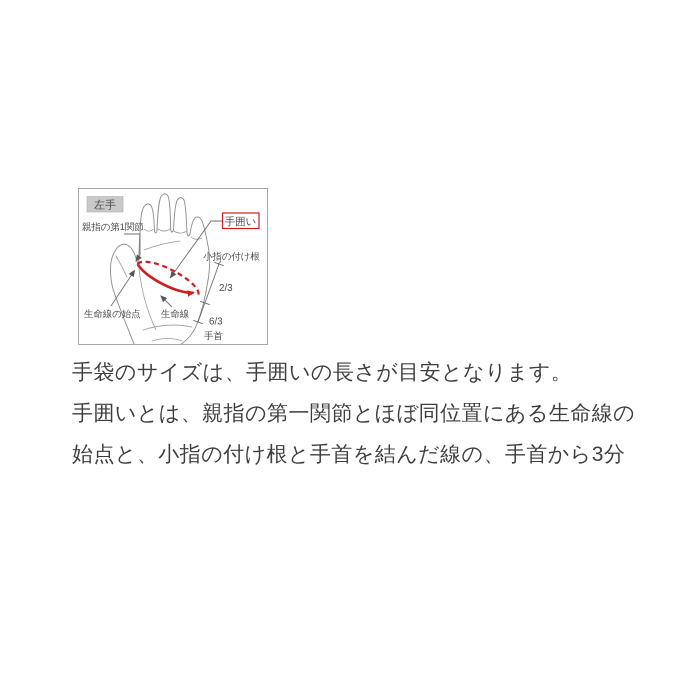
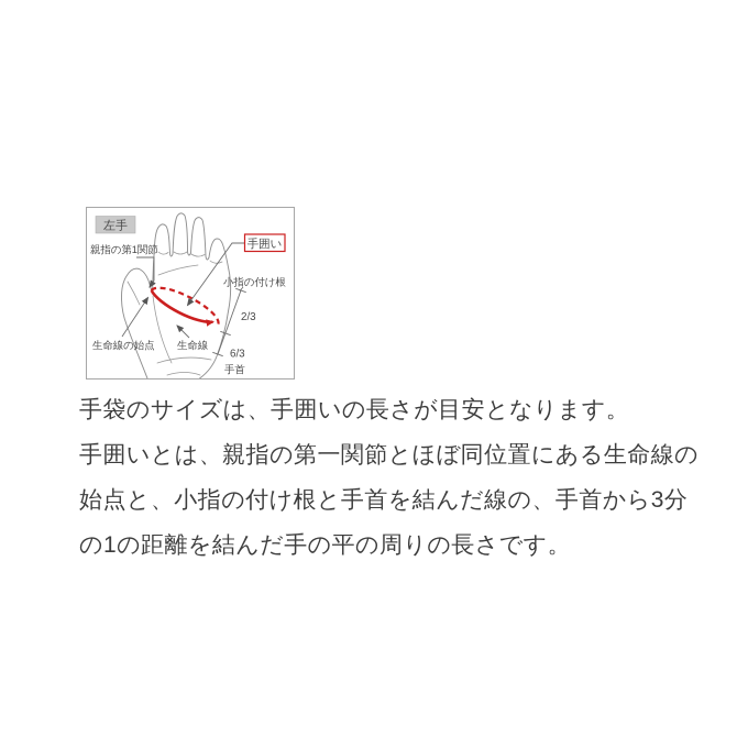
  左手
  手囲い
  親指の第1関節
  小指の付け根
  2/3
  6/3
  手首
  生命線の始点
  生命線
  手袋のサイズは、手囲いの長さが目安となります。
  手囲いとは、親指の第一関節とほぼ同位置にある生命線の
  始点と、小指の付け根と手首を結んだ線の、手首から3分
+ の1の距離を結んだ手の平の周りの長さです。
